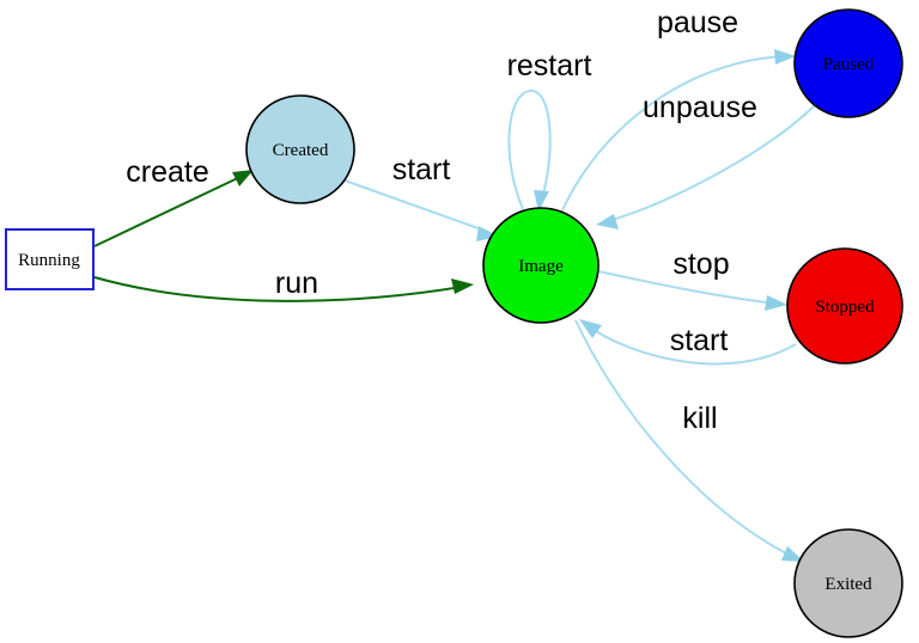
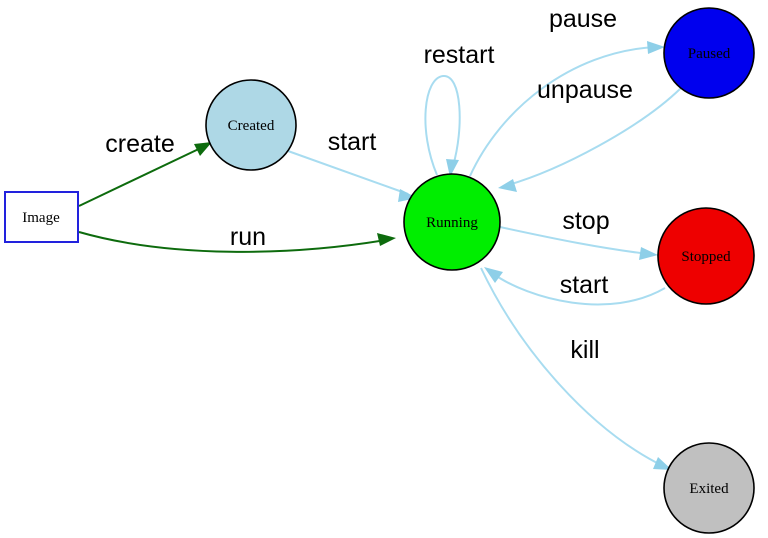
  create
  run
  start
  restart
  pause
  unpause
  stop
  start
  kill
- Running
+ Image
  Created
- Image
+ Running
  Paused
  Stopped
  Exited
